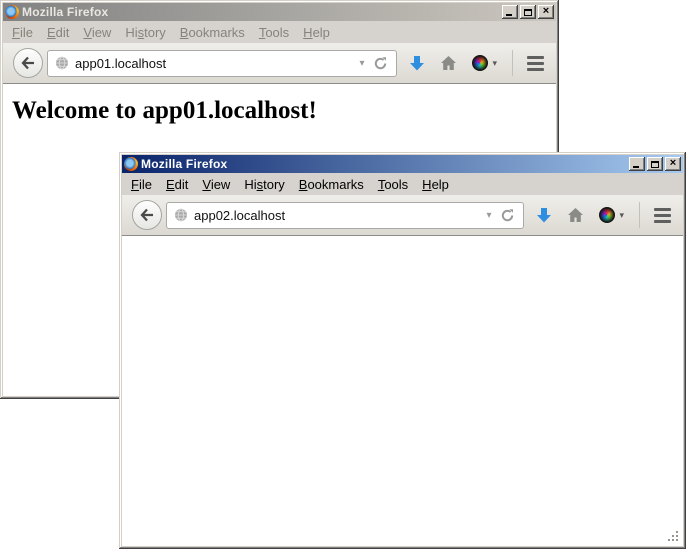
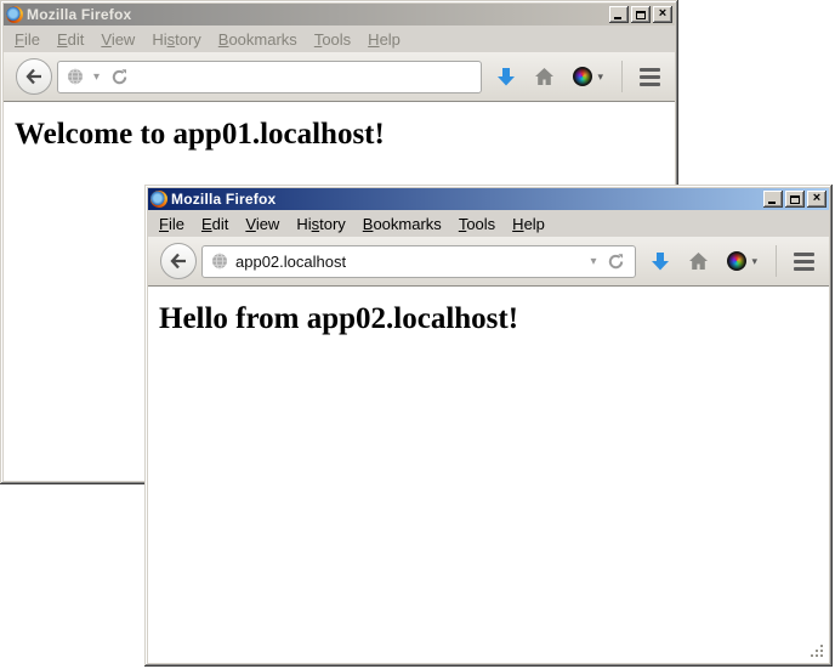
  Mozilla Firefox
  ×
  File
  Edit
  View
  History
  Bookmarks
  Tools
  Help
- app01.localhost
  ▾
  ▾
  Welcome to app01.localhost!
  Mozilla Firefox
  ×
  File
  Edit
  View
  History
  Bookmarks
  Tools
  Help
  app02.localhost
  ▾
  ▾
+ Hello from app02.localhost!
